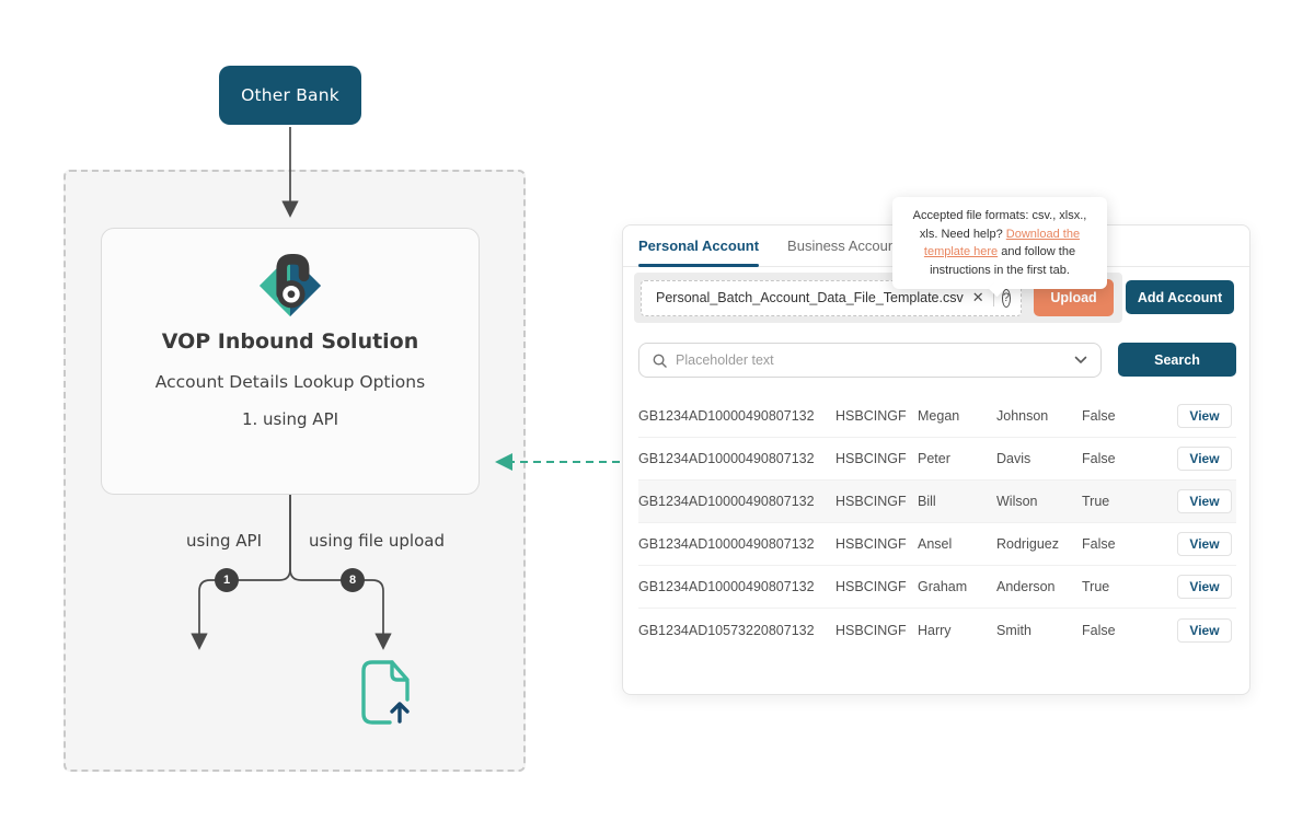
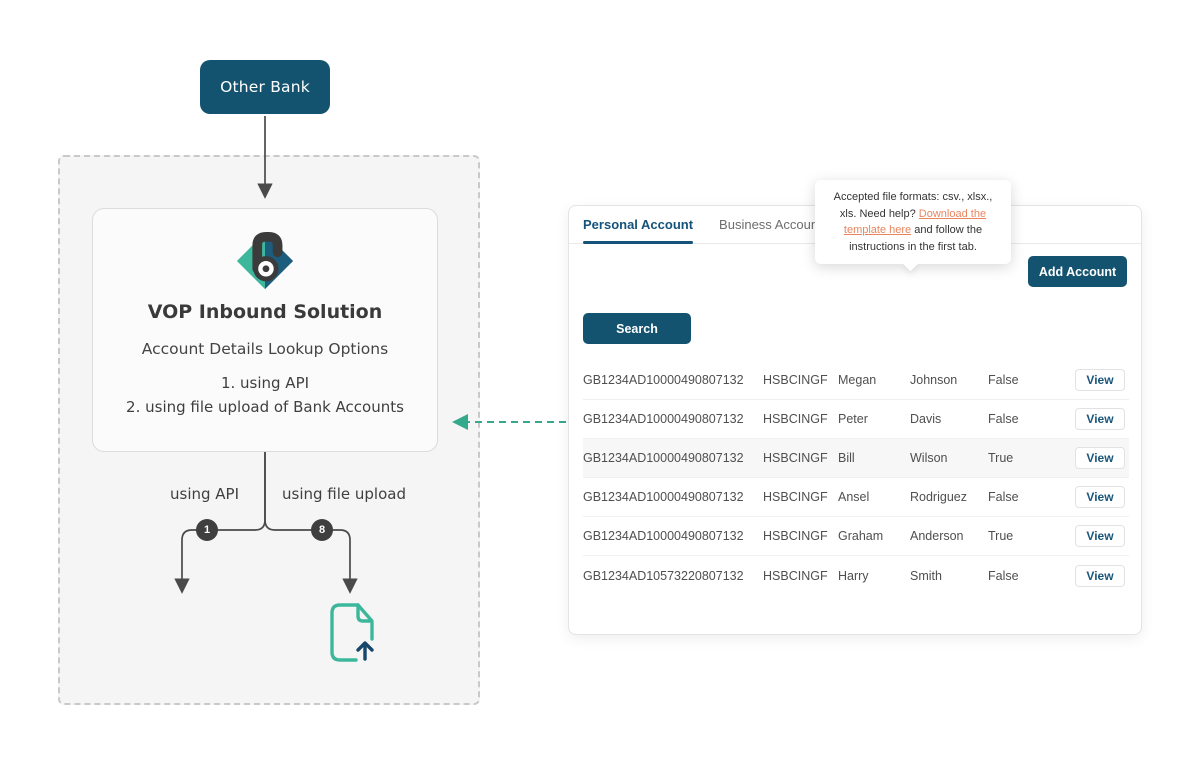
  Other Bank
  VOP Inbound Solution
  Account Details Lookup Options
  1. using API
+ 2. using file upload of Bank Accounts
  using API
  using file upload
  1
  8
  Personal Account
  Business Accou
- Personal_Batch_Account_Data_File_Template.csv
- ✕
- ?
- Upload
  Add Account
- Placeholder text
  Search
  GB1234AD10000490807132
  HSBCINGF
  Megan
  Johnson
  False
  View
  GB1234AD10000490807132
  HSBCINGF
  Peter
  Davis
  False
  View
  GB1234AD10000490807132
  HSBCINGF
  Bill
  Wilson
  True
  View
  GB1234AD10000490807132
  HSBCINGF
  Ansel
  Rodriguez
  False
  View
  GB1234AD10000490807132
  HSBCINGF
  Graham
  Anderson
  True
  View
  GB1234AD10573220807132
  HSBCINGF
  Harry
  Smith
  False
  View
  Accepted file formats: csv., xlsx., xls. Need help? Download the template here and follow the instructions in the first tab.
